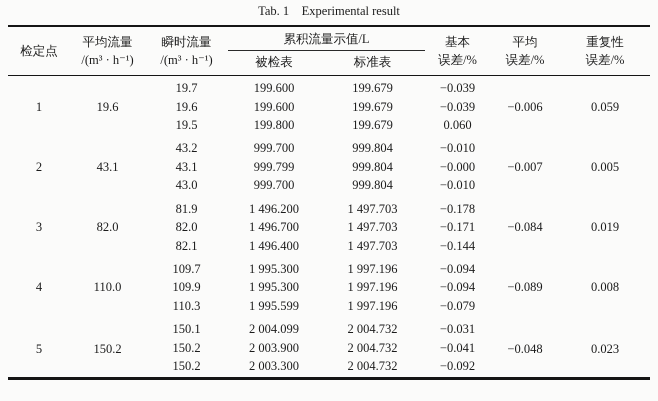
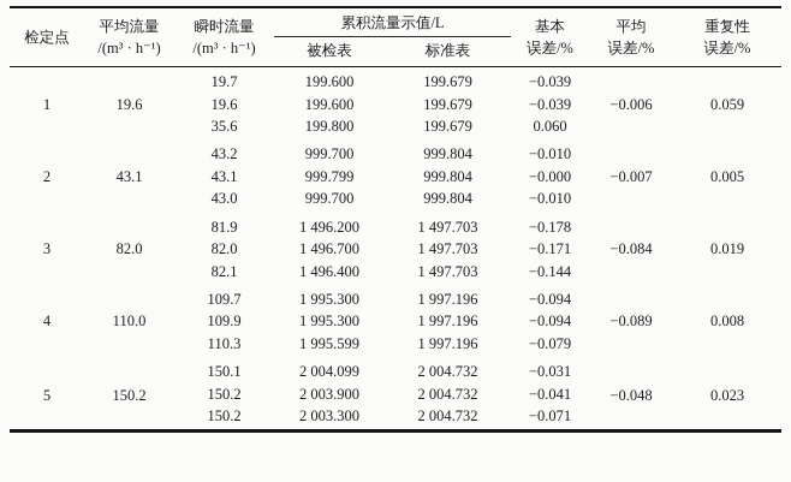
- Tab. 1 Experimental result
  检定点	平均流量 /(m³ · h⁻¹)	瞬时流量 /(m³ · h⁻¹)	累积流量示值/L	基本 误差/%	平均 误差/%	重复性 误差/%
  被检表	标准表
  1	19.6	19.7	199.600	199.679	−0.039	−0.006	0.059
  19.6	199.600	199.679	−0.039
- 19.5	199.800	199.679	0.060
+ 35.6	199.800	199.679	0.060
  2	43.1	43.2	999.700	999.804	−0.010	−0.007	0.005
  43.1	999.799	999.804	−0.000
  43.0	999.700	999.804	−0.010
  3	82.0	81.9	1 496.200	1 497.703	−0.178	−0.084	0.019
  82.0	1 496.700	1 497.703	−0.171
  82.1	1 496.400	1 497.703	−0.144
  4	110.0	109.7	1 995.300	1 997.196	−0.094	−0.089	0.008
  109.9	1 995.300	1 997.196	−0.094
  110.3	1 995.599	1 997.196	−0.079
  5	150.2	150.1	2 004.099	2 004.732	−0.031	−0.048	0.023
  150.2	2 003.900	2 004.732	−0.041
- 150.2	2 003.300	2 004.732	−0.092
+ 150.2	2 003.300	2 004.732	−0.071
